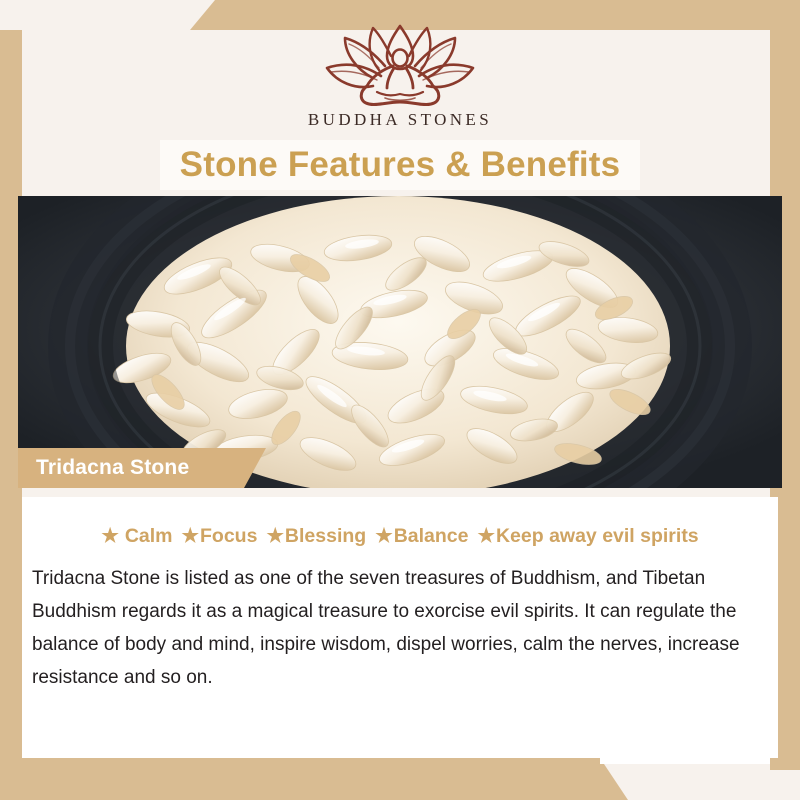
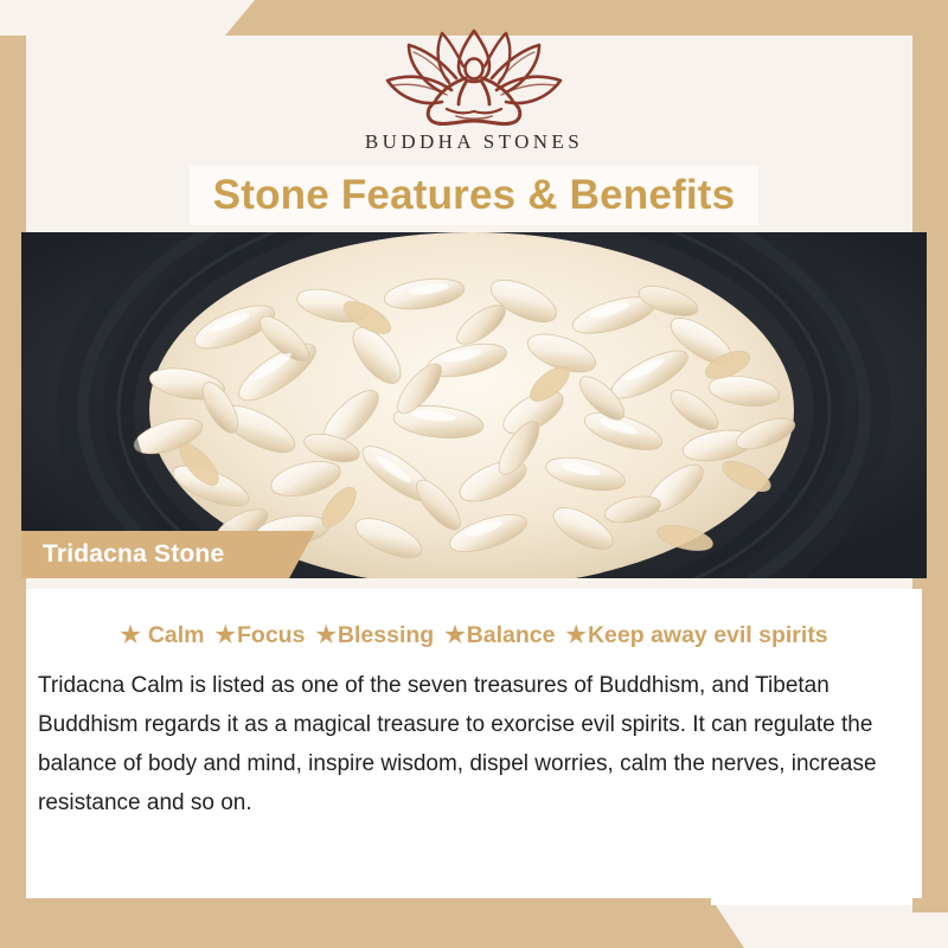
  BUDDHA STONES
  Stone Features & Benefits
  Tridacna Stone
  ★ Calm ★Focus ★Blessing ★Balance ★Keep away evil spirits
- Tridacna Stone is listed as one of the seven treasures of Buddhism, and Tibetan Buddhism regards it as a magical treasure to exorcise evil spirits. It can regulate the balance of body and mind, inspire wisdom, dispel worries, calm the nerves, increase resistance and so on.
+ Tridacna Calm is listed as one of the seven treasures of Buddhism, and Tibetan Buddhism regards it as a magical treasure to exorcise evil spirits. It can regulate the balance of body and mind, inspire wisdom, dispel worries, calm the nerves, increase resistance and so on.
